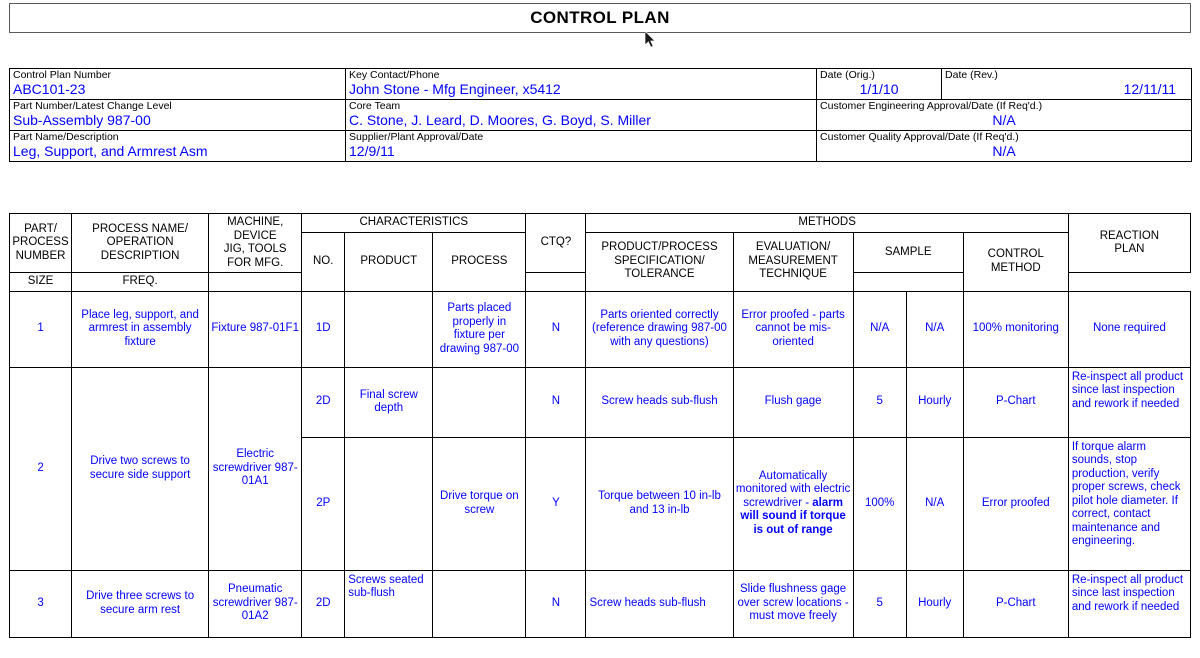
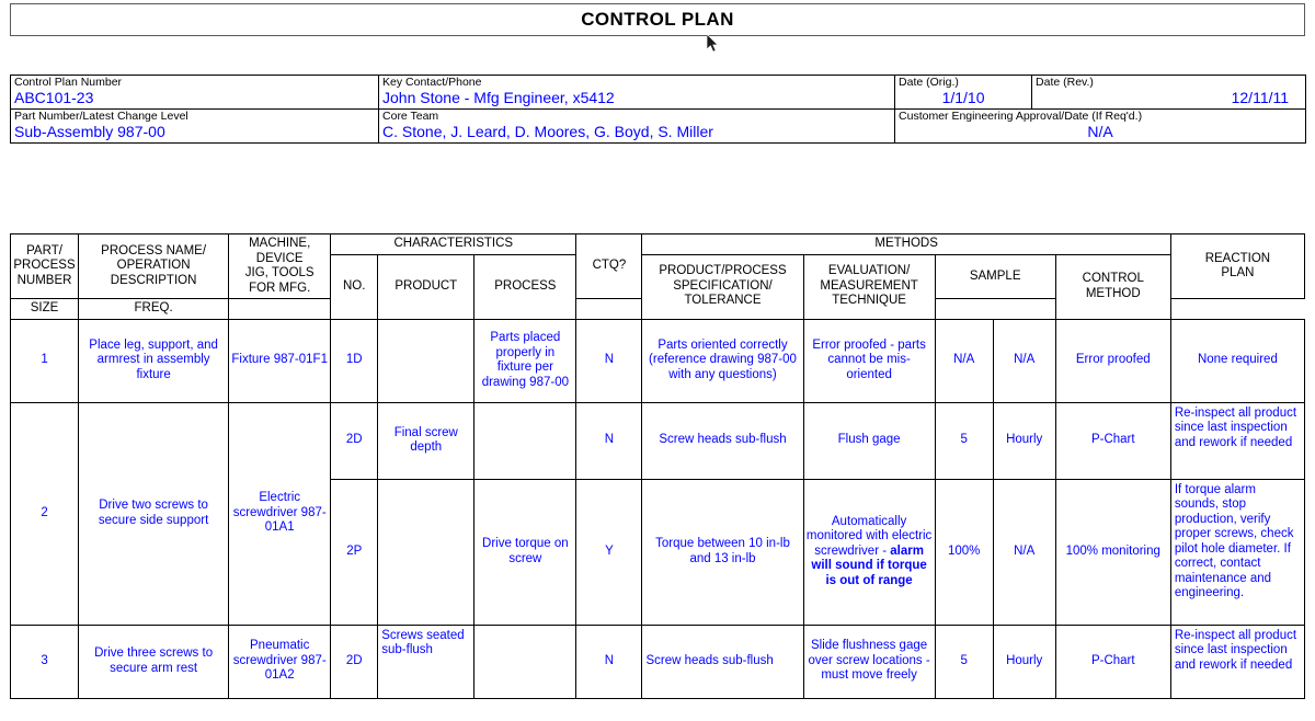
  CONTROL PLAN
  Control Plan Number ABC101-23	Key Contact/Phone John Stone - Mfg Engineer, x5412	Date (Orig.) 1/1/10	Date (Rev.) 12/11/11
  Part Number/Latest Change Level Sub-Assembly 987-00	Core Team C. Stone, J. Leard, D. Moores, G. Boyd, S. Miller	Customer Engineering Approval/Date (If Req'd.) N/A
- Part Name/Description Leg, Support, and Armrest Asm	Supplier/Plant Approval/Date 12/9/11	Customer Quality Approval/Date (If Req'd.) N/A
  PART/ PROCESS NUMBER	PROCESS NAME/ OPERATION DESCRIPTION	MACHINE, DEVICE JIG, TOOLS FOR MFG.	CHARACTERISTICS	CTQ?	METHODS	REACTION PLAN
  NO.	PRODUCT	PROCESS	PRODUCT/PROCESS SPECIFICATION/ TOLERANCE	EVALUATION/ MEASUREMENT TECHNIQUE	SAMPLE	CONTROL METHOD
  SIZE	FREQ.
- 1	Place leg, support, and armrest in assembly fixture	Fixture 987-01F1	1D		Parts placed properly in fixture per drawing 987-00	N	Parts oriented correctly (reference drawing 987-00 with any questions)	Error proofed - parts cannot be mis-oriented	N/A	N/A	100% monitoring	None required
+ 1	Place leg, support, and armrest in assembly fixture	Fixture 987-01F1	1D		Parts placed properly in fixture per drawing 987-00	N	Parts oriented correctly (reference drawing 987-00 with any questions)	Error proofed - parts cannot be mis-oriented	N/A	N/A	Error proofed	None required
  2	Drive two screws to secure side support	Electric screwdriver 987-01A1	2D	Final screw depth		N	Screw heads sub-flush	Flush gage	5	Hourly	P-Chart	Re-inspect all product since last inspection and rework if needed
- 2P		Drive torque on screw	Y	Torque between 10 in-lb and 13 in-lb	Automatically monitored with electric screwdriver - alarm will sound if torque is out of range	100%	N/A	Error proofed	If torque alarm sounds, stop production, verify proper screws, check pilot hole diameter. If correct, contact maintenance and engineering.
+ 2P		Drive torque on screw	Y	Torque between 10 in-lb and 13 in-lb	Automatically monitored with electric screwdriver - alarm will sound if torque is out of range	100%	N/A	100% monitoring	If torque alarm sounds, stop production, verify proper screws, check pilot hole diameter. If correct, contact maintenance and engineering.
  3	Drive three screws to secure arm rest	Pneumatic screwdriver 987-01A2	2D	Screws seated sub-flush		N	Screw heads sub-flush	Slide flushness gage over screw locations - must move freely	5	Hourly	P-Chart	Re-inspect all product since last inspection and rework if needed
